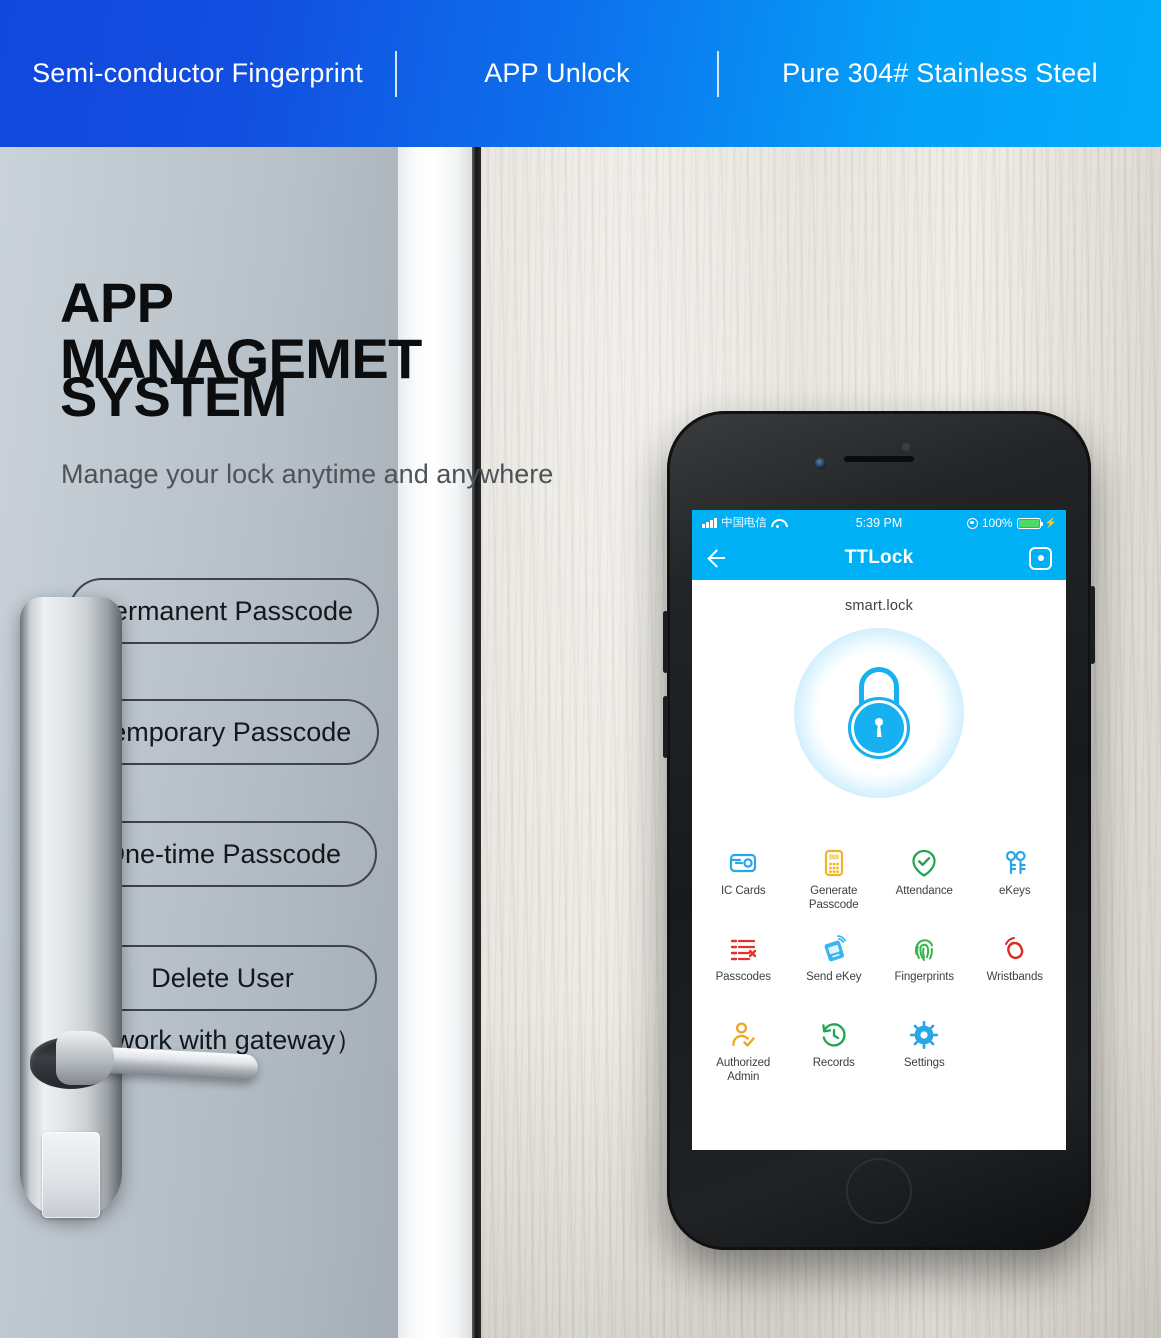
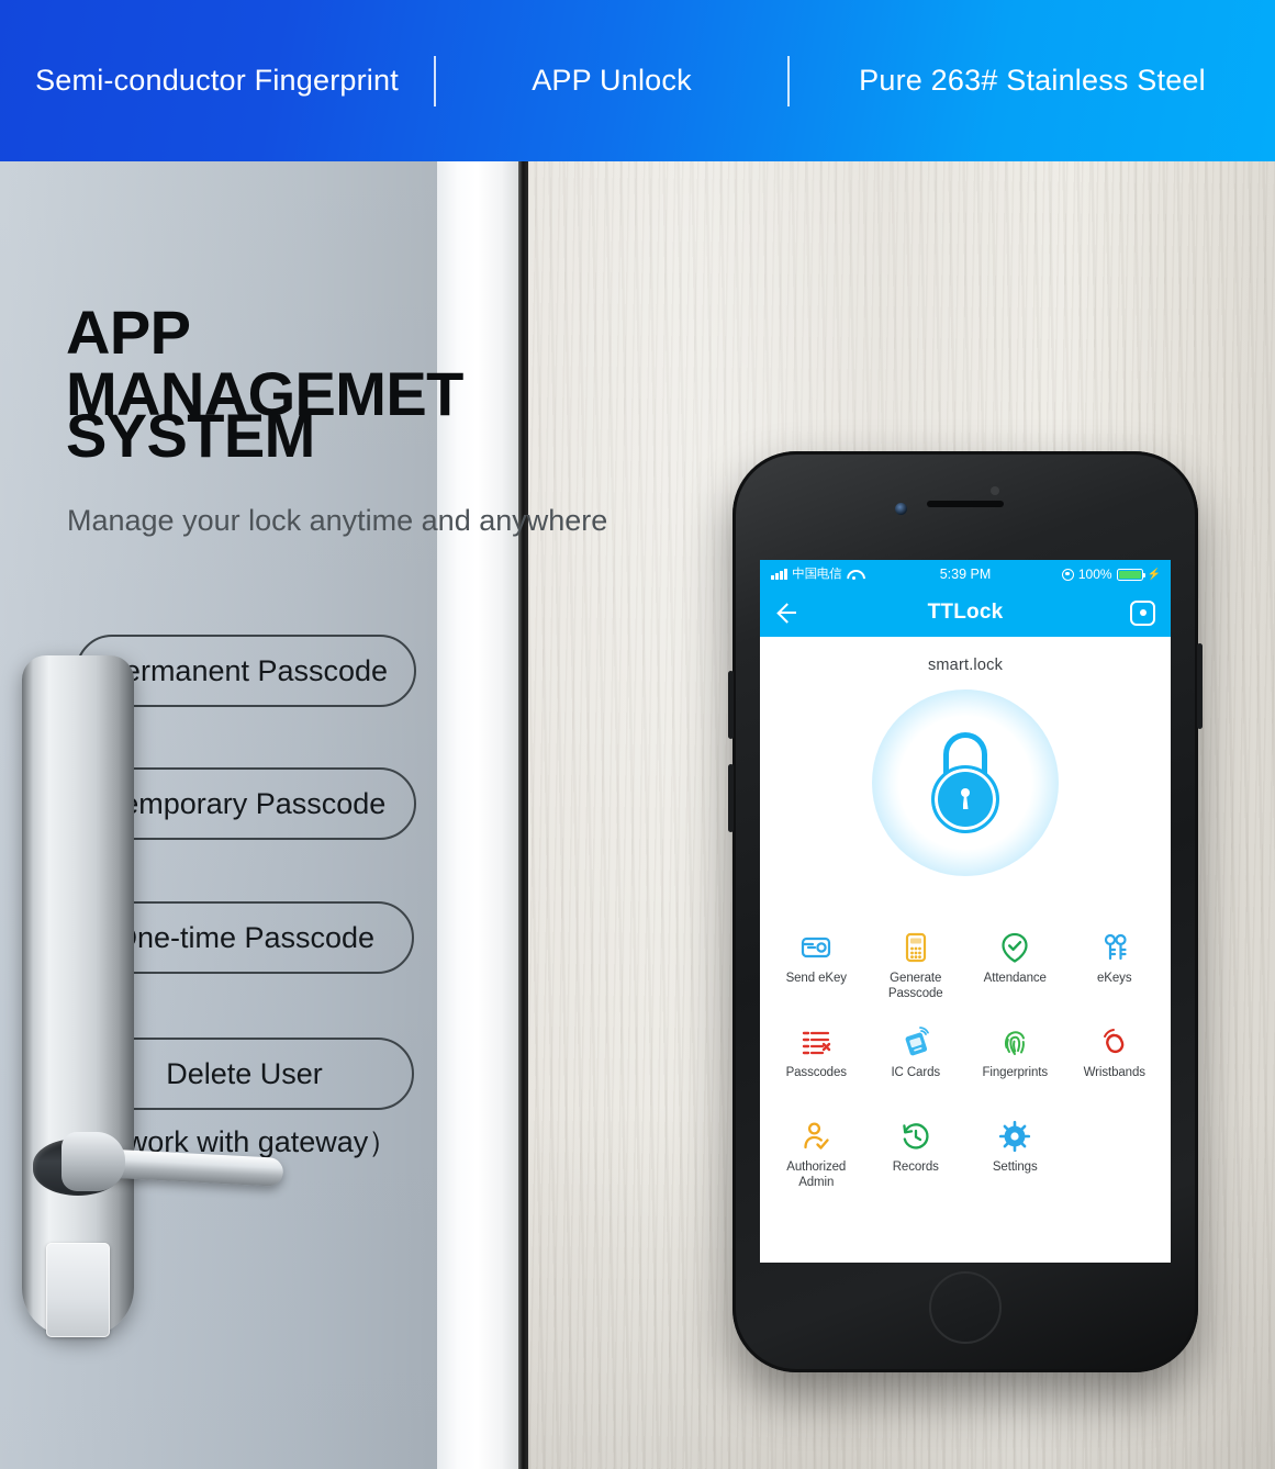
  Semi-conductor Fingerprint
  APP Unlock
- Pure 304# Stainless Steel
+ Pure 263# Stainless Steel
  APP MANAGEMET
  SYSTEM
  Manage your lock anytime and anywhere
  rmanent Passcode
  mporary Passcode
  ne-time Passcode
  Delete User
  work with gateway）
  中国电信
  5:39 PM
  100%
  ⚡
  TTLock
  smart.lock
- IC Cards
+ Send eKey
  Generate
  Passcode
  Attendance
  eKeys
  Passcodes
- Send eKey
+ IC Cards
  Fingerprints
  Wristbands
  Authorized
  Admin
  Records
  Settings
